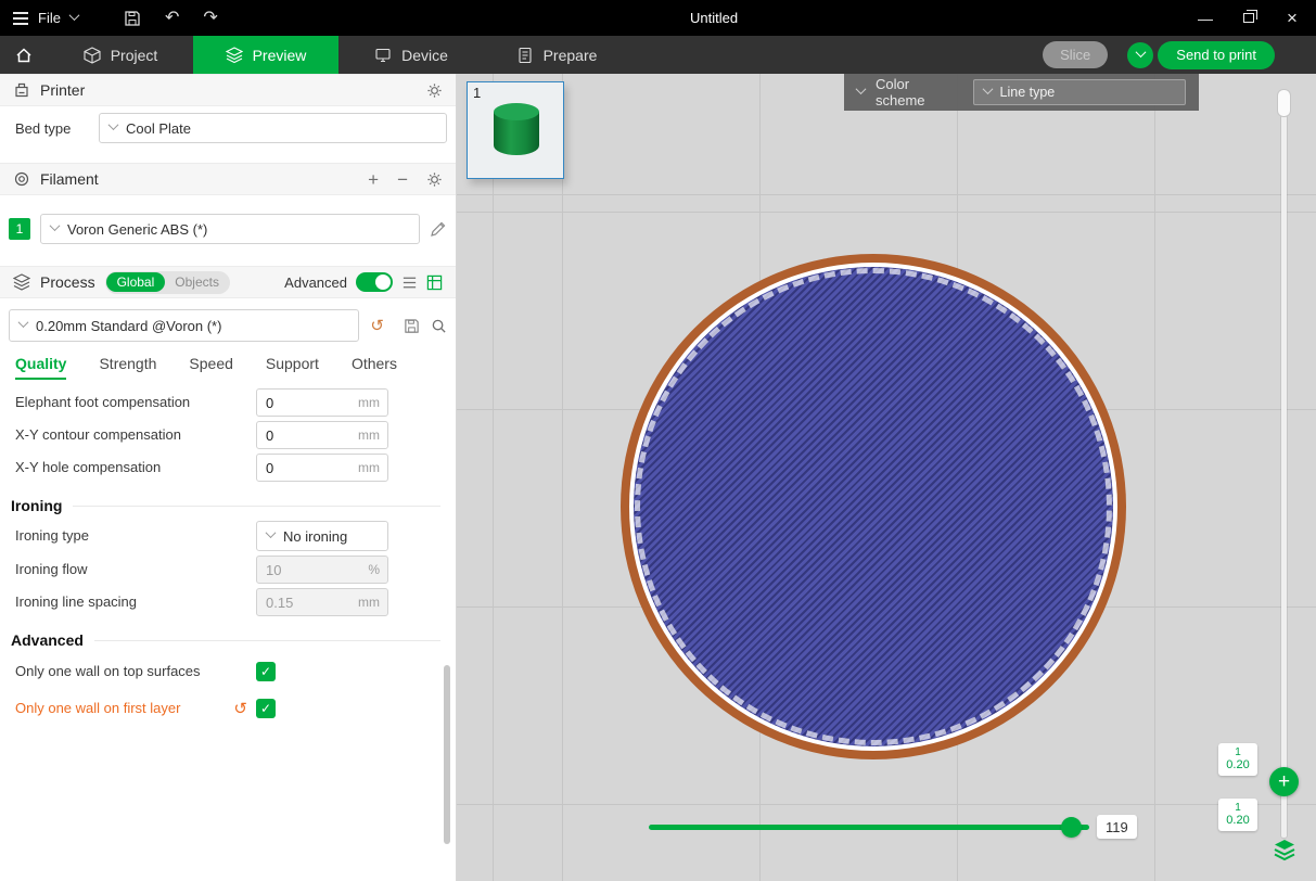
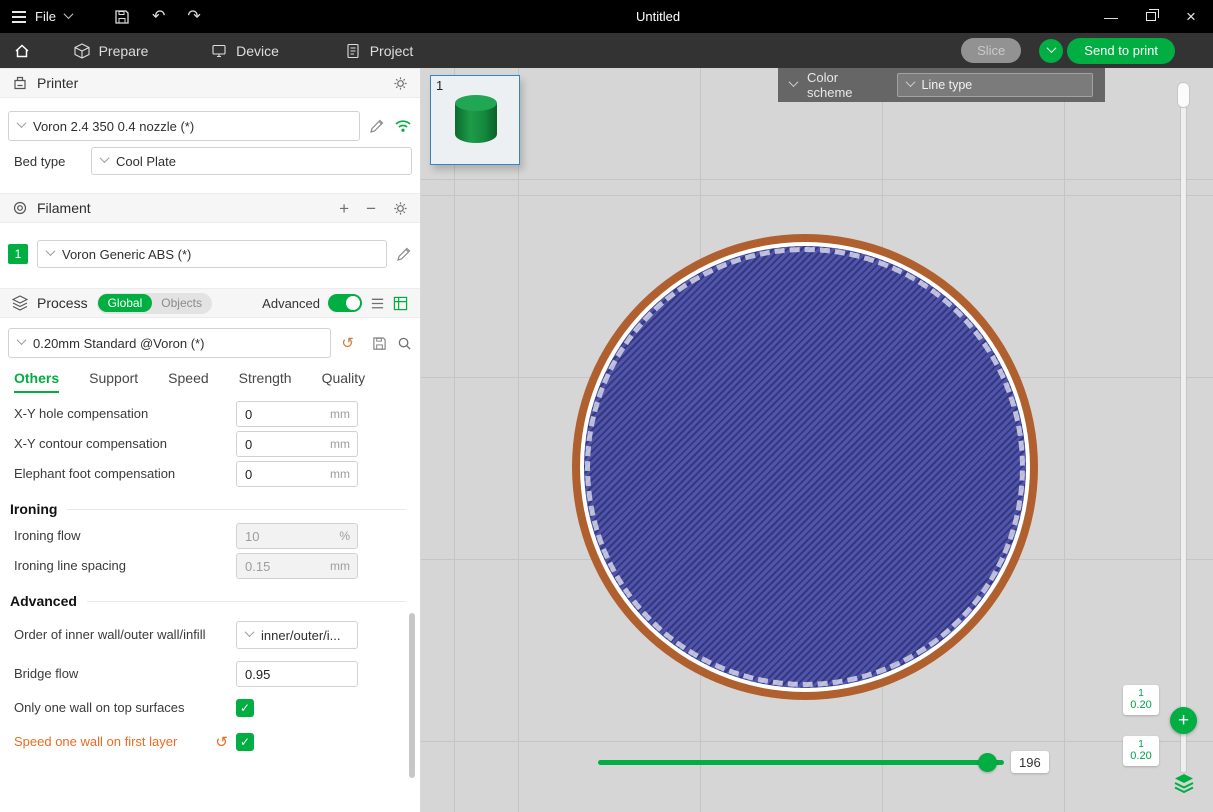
  File
  ↶
  ↷
  Untitled
  —
  ×
- Project
+ Prepare
- Preview
  Device
- Prepare
+ Project
  Slice
  Send to print
  Printer
+ Voron 2.4 350 0.4 nozzle (*)
  Bed type
  Cool Plate
  Filament
  +
  −
  1
  Voron Generic ABS (*)
  Process
  Global
  Objects
  Advanced
  0.20mm Standard @Voron (*)
  ↺
- Quality
+ Others
- Strength
+ Support
  Speed
- Support
+ Strength
- Others
+ Quality
- Elephant foot compensation
+ X-Y hole compensation
  0
  mm
  X-Y contour compensation
  0
  mm
- X-Y hole compensation
+ Elephant foot compensation
  0
  mm
  Ironing
- Ironing type
- No ironing
  Ironing flow
  10
  %
  Ironing line spacing
  0.15
  mm
  Advanced
+ Order of inner wall/outer wall/infill
+ inner/outer/i...
+ Bridge flow
+ 0.95
  Only one wall on top surfaces
  ✓
- Only one wall on first layer
+ Speed one wall on first layer
  ↺
  ✓
  1
  Color scheme
  Line type
- 119
+ 196
  1
  0.20
  +
  1
  0.20
